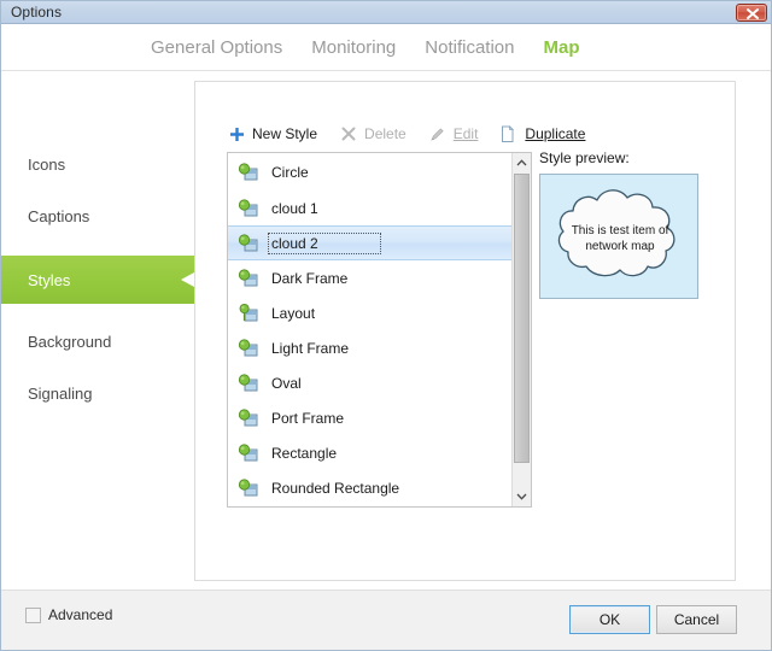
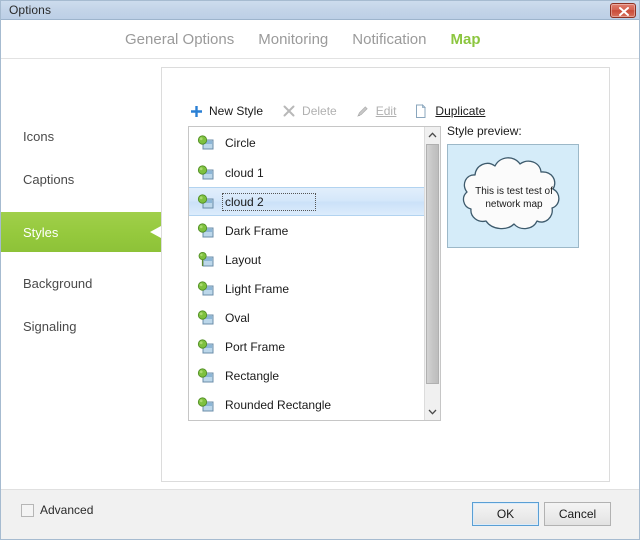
  Options
  General Options
  Monitoring
  Notification
  Map
  Icons
  Captions
  Styles
  Background
  Signaling
  New Style
  Delete
  Edit
  Duplicate
  Circle
  cloud 1
  cloud 2
  Dark Frame
  Layout
  Light Frame
  Oval
  Port Frame
  Rectangle
  Rounded Rectangle
  Style preview:
- This is test item of network map
+ This is test test of network map
  Advanced
  OK
  Cancel
